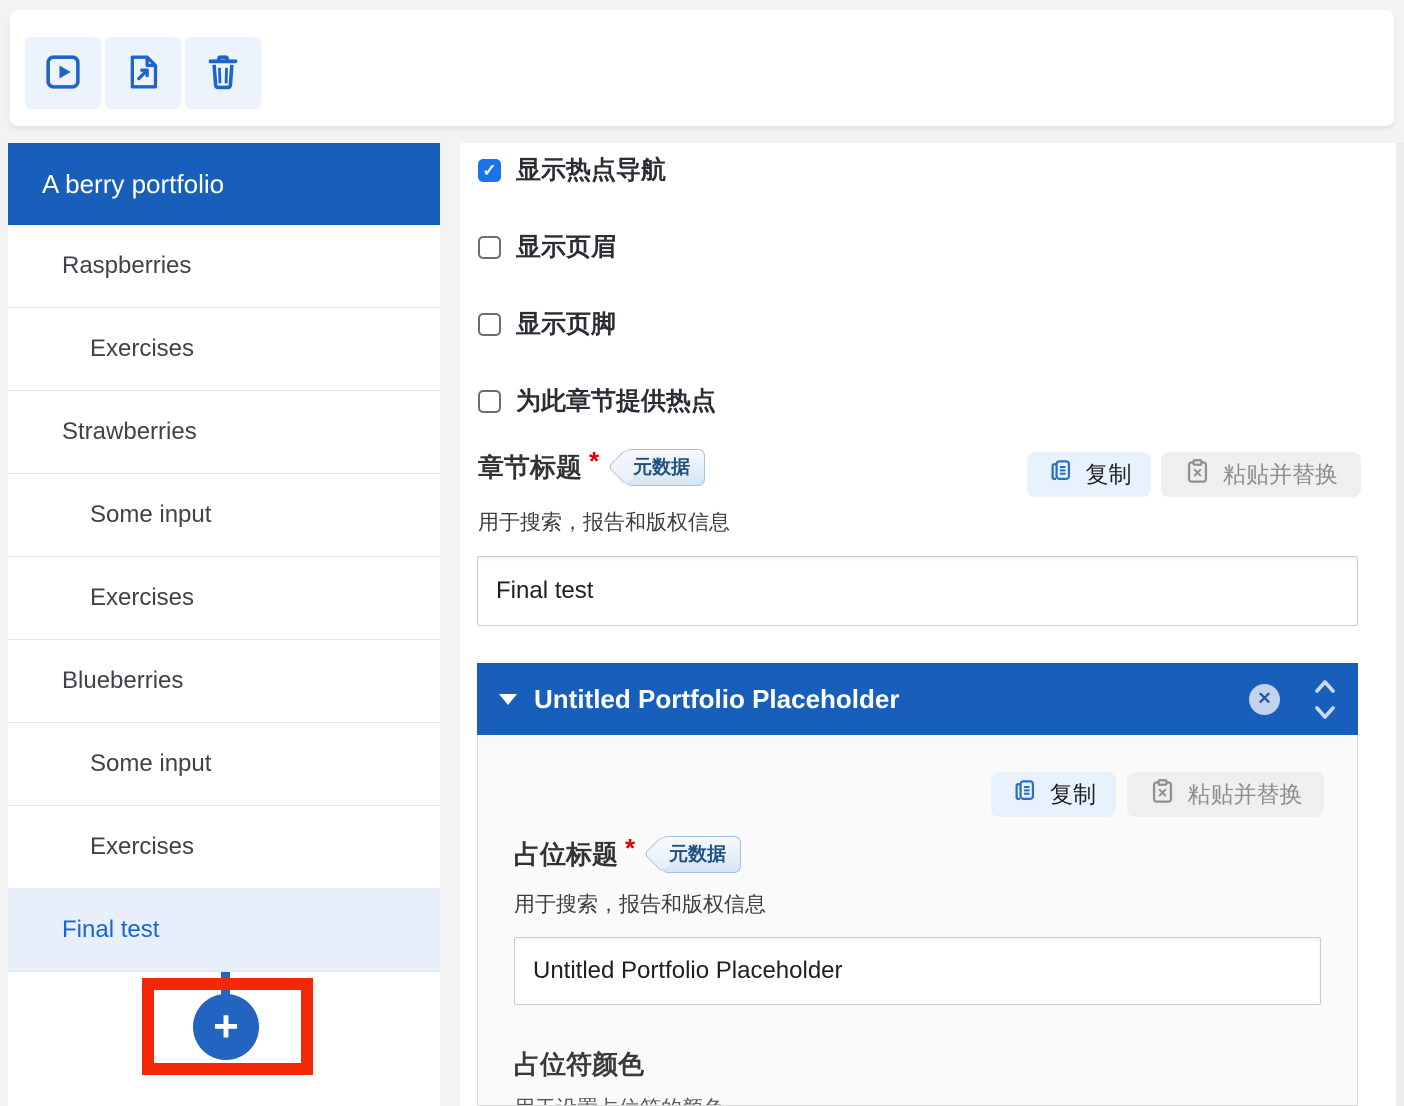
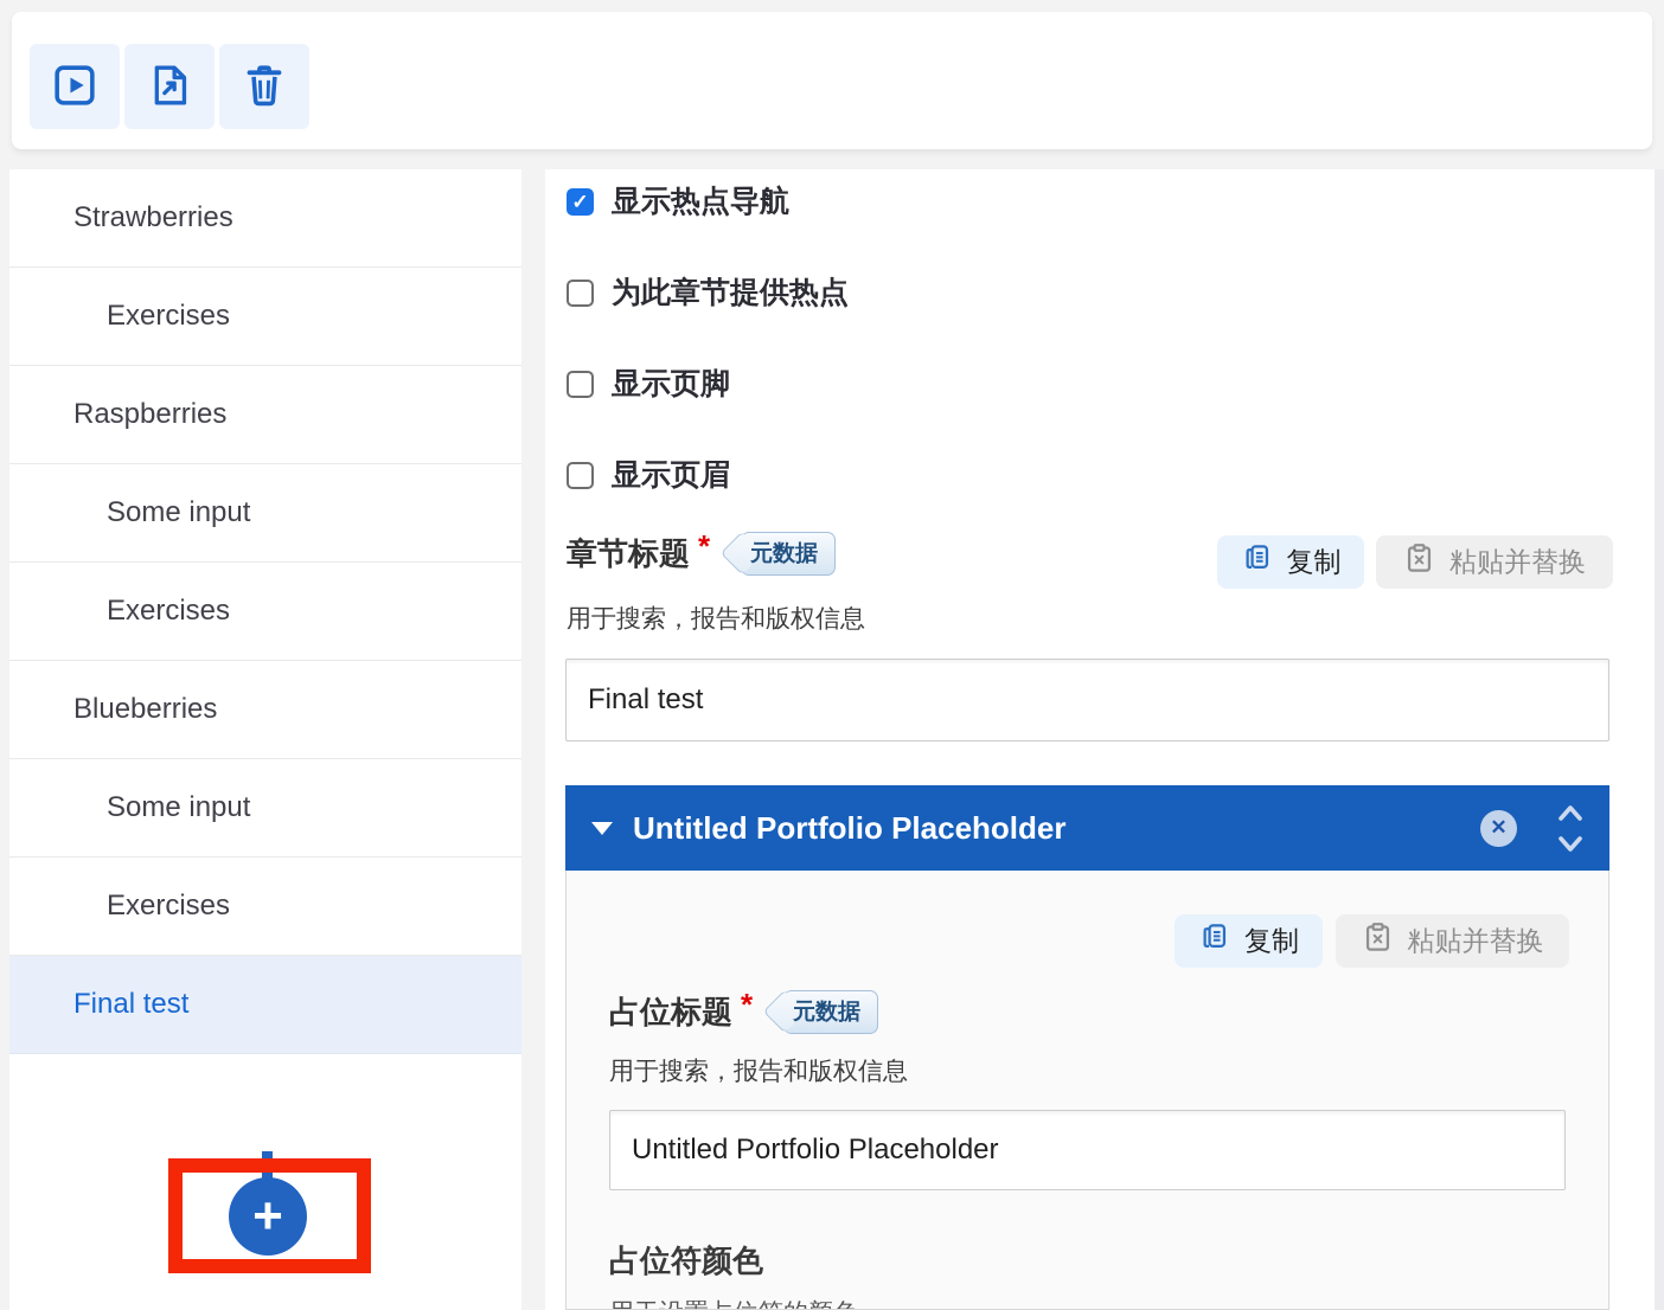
- A berry portfolio
- Raspberries
+ Strawberries
  Exercises
- Strawberries
+ Raspberries
  Some input
  Exercises
  Blueberries
  Some input
  Exercises
  Final test
  +
  显示热点导航
- 显示页眉
+ 为此章节提供热点
  显示页脚
- 为此章节提供热点
+ 显示页眉
  章节标题
  *
  元数据
  复制
  粘贴并替换
  用于搜索，报告和版权信息
  Final test
  Untitled Portfolio Placeholder
  ✕
  复制
  粘贴并替换
  占位标题
  *
  元数据
  用于搜索，报告和版权信息
  Untitled Portfolio Placeholder
  占位符颜色
